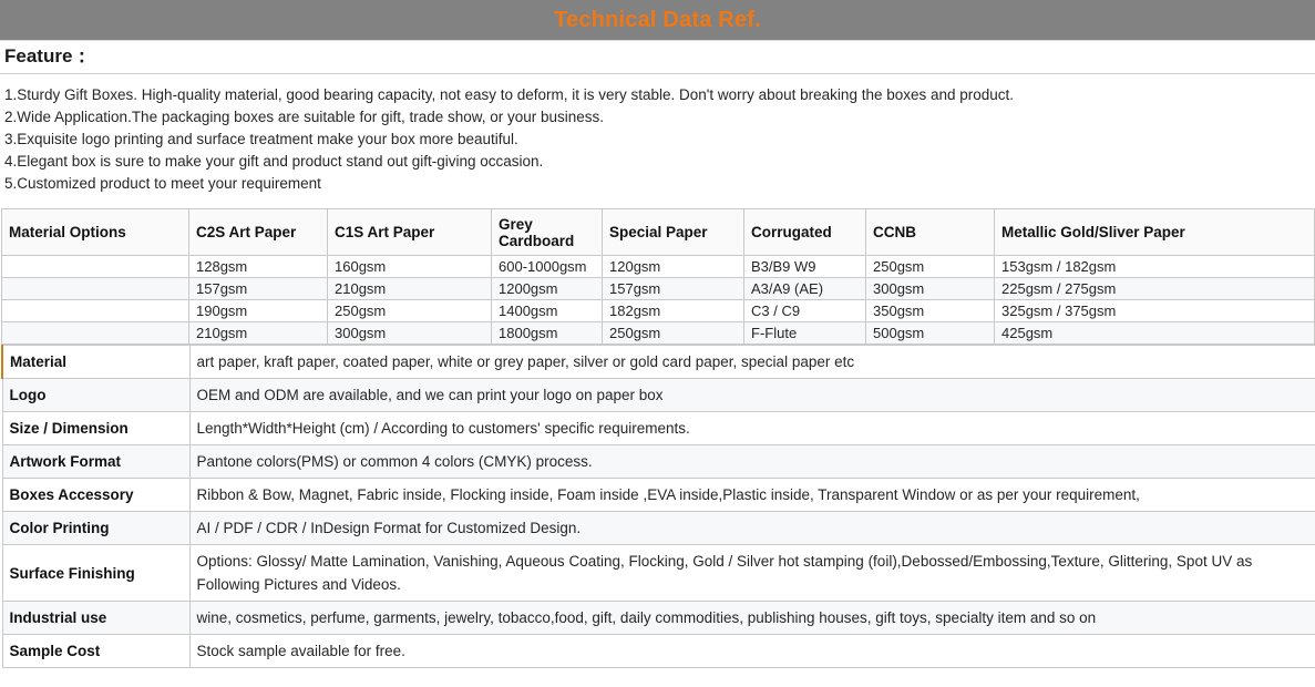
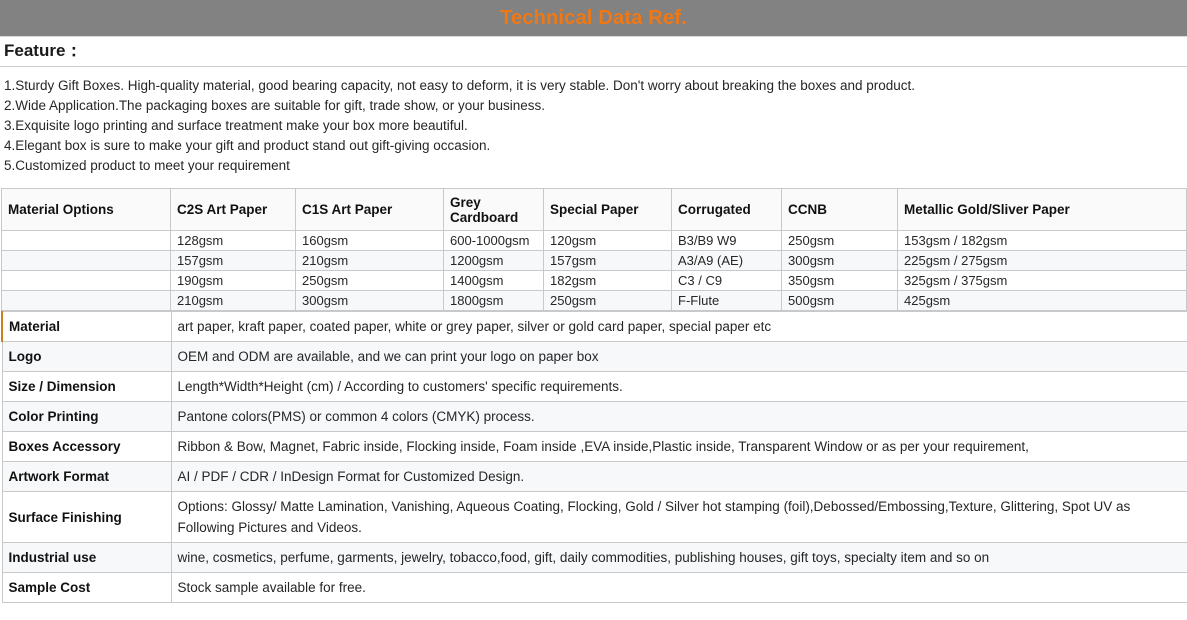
  Technical Data Ref.
  Feature：
  1.Sturdy Gift Boxes. High-quality material, good bearing capacity, not easy to deform, it is very stable. Don't worry about breaking the boxes and product.
  2.Wide Application.The packaging boxes are suitable for gift, trade show, or your business.
  3.Exquisite logo printing and surface treatment make your box more beautiful.
  4.Elegant box is sure to make your gift and product stand out gift-giving occasion.
  5.Customized product to meet your requirement
  Material Options	C2S Art Paper	C1S Art Paper	Grey Cardboard	Special Paper	Corrugated	CCNB	Metallic Gold/Sliver Paper
  	128gsm	160gsm	600-1000gsm	120gsm	B3/B9 W9	250gsm	153gsm / 182gsm
  	157gsm	210gsm	1200gsm	157gsm	A3/A9 (AE)	300gsm	225gsm / 275gsm
  	190gsm	250gsm	1400gsm	182gsm	C3 / C9	350gsm	325gsm / 375gsm
  	210gsm	300gsm	1800gsm	250gsm	F-Flute	500gsm	425gsm
  Material	art paper, kraft paper, coated paper, white or grey paper, silver or gold card paper, special paper etc
  Logo	OEM and ODM are available, and we can print your logo on paper box
  Size / Dimension	Length*Width*Height (cm) / According to customers' specific requirements.
- Artwork Format	Pantone colors(PMS) or common 4 colors (CMYK) process.
+ Color Printing	Pantone colors(PMS) or common 4 colors (CMYK) process.
  Boxes Accessory	Ribbon & Bow, Magnet, Fabric inside, Flocking inside, Foam inside ,EVA inside,Plastic inside, Transparent Window or as per your requirement,
- Color Printing	AI / PDF / CDR / InDesign Format for Customized Design.
+ Artwork Format	AI / PDF / CDR / InDesign Format for Customized Design.
  Surface Finishing	Options: Glossy/ Matte Lamination, Vanishing, Aqueous Coating, Flocking, Gold / Silver hot stamping (foil),Debossed/Embossing,Texture, Glittering, Spot UV as Following Pictures and Videos.
  Industrial use	wine, cosmetics, perfume, garments, jewelry, tobacco,food, gift, daily commodities, publishing houses, gift toys, specialty item and so on
  Sample Cost	Stock sample available for free.
